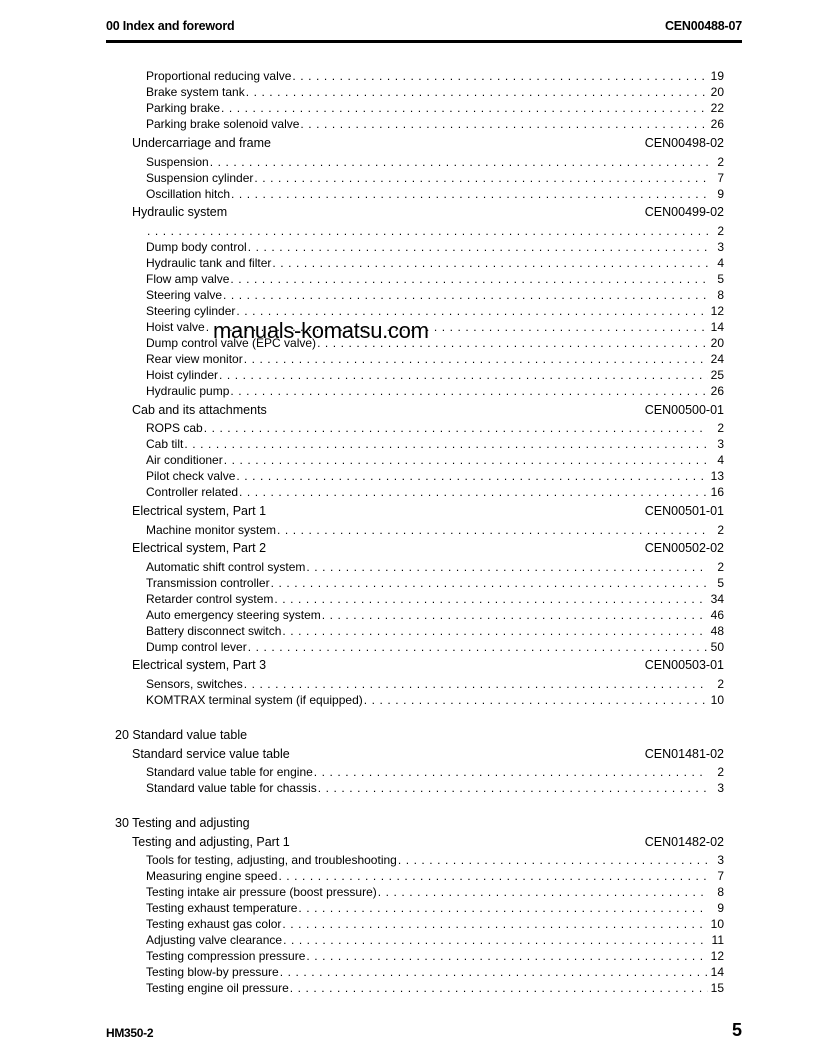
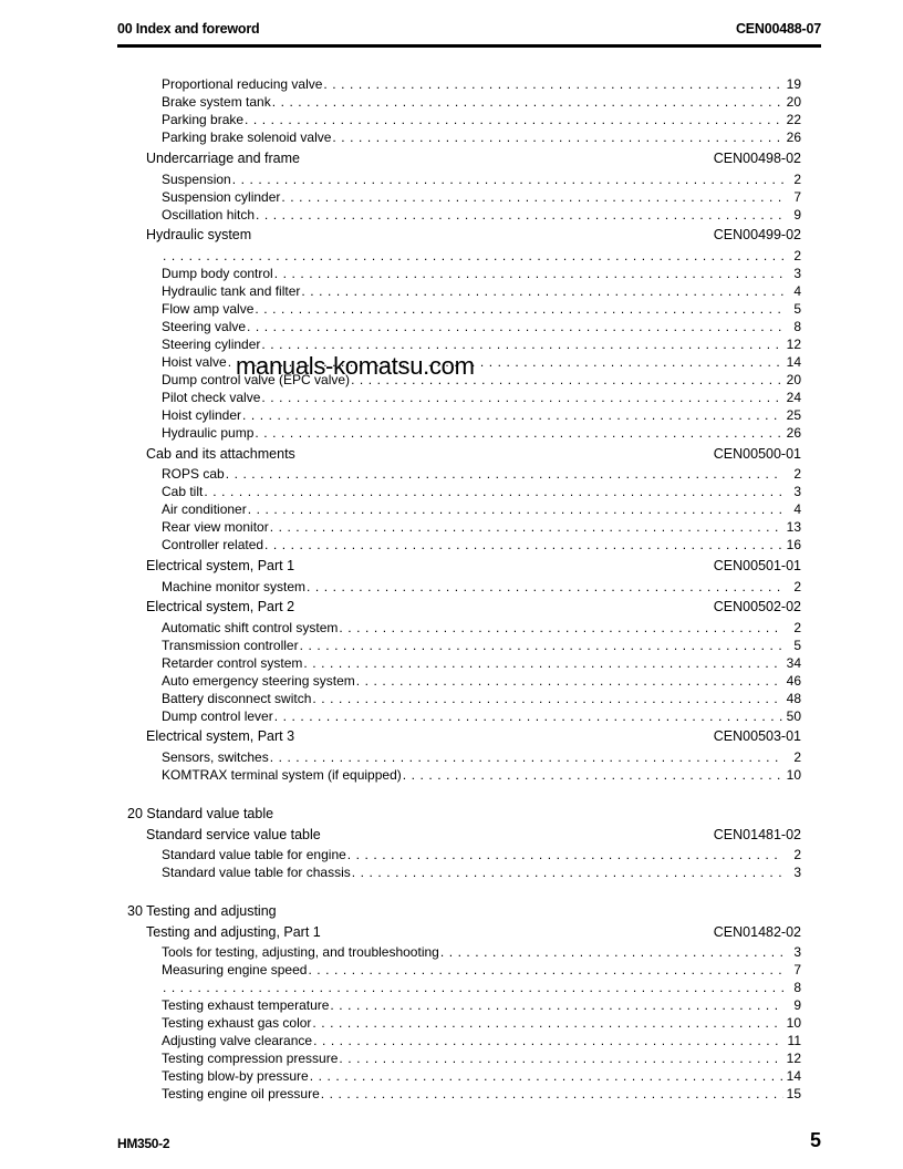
  00 Index and foreword
  CEN00488-07
  Proportional reducing valve
  19
  Brake system tank
  20
  Parking brake
  22
  Parking brake solenoid valve
  26
  Undercarriage and frame
  CEN00498-02
  Suspension
  2
  Suspension cylinder
  7
  Oscillation hitch
  9
  Hydraulic system
  CEN00499-02
  2
  Dump body control
  3
  Hydraulic tank and filter
  4
  Flow amp valve
  5
  Steering valve
  8
  Steering cylinder
  12
  Hoist valve
  14
  Dump control valve (EPC valve)
  20
- Rear view monitor
+ Pilot check valve
  24
  Hoist cylinder
  25
  Hydraulic pump
  26
  Cab and its attachments
  CEN00500-01
  ROPS cab
  2
  Cab tilt
  3
  Air conditioner
  4
- Pilot check valve
+ Rear view monitor
  13
  Controller related
  16
  Electrical system, Part 1
  CEN00501-01
  Machine monitor system
  2
  Electrical system, Part 2
  CEN00502-02
  Automatic shift control system
  2
  Transmission controller
  5
  Retarder control system
  34
  Auto emergency steering system
  46
  Battery disconnect switch
  48
  Dump control lever
  50
  Electrical system, Part 3
  CEN00503-01
  Sensors, switches
  2
  KOMTRAX terminal system (if equipped)
  10
  20 Standard value table
  Standard service value table
  CEN01481-02
  Standard value table for engine
  2
  Standard value table for chassis
  3
  30 Testing and adjusting
  Testing and adjusting, Part 1
  CEN01482-02
  Tools for testing, adjusting, and troubleshooting
  3
  Measuring engine speed
  7
- Testing intake air pressure (boost pressure)
  8
  Testing exhaust temperature
  9
  Testing exhaust gas color
  10
  Adjusting valve clearance
  11
  Testing compression pressure
  12
  Testing blow-by pressure
  14
  Testing engine oil pressure
  15
  manuals-komatsu.com
  HM350-2
  5
